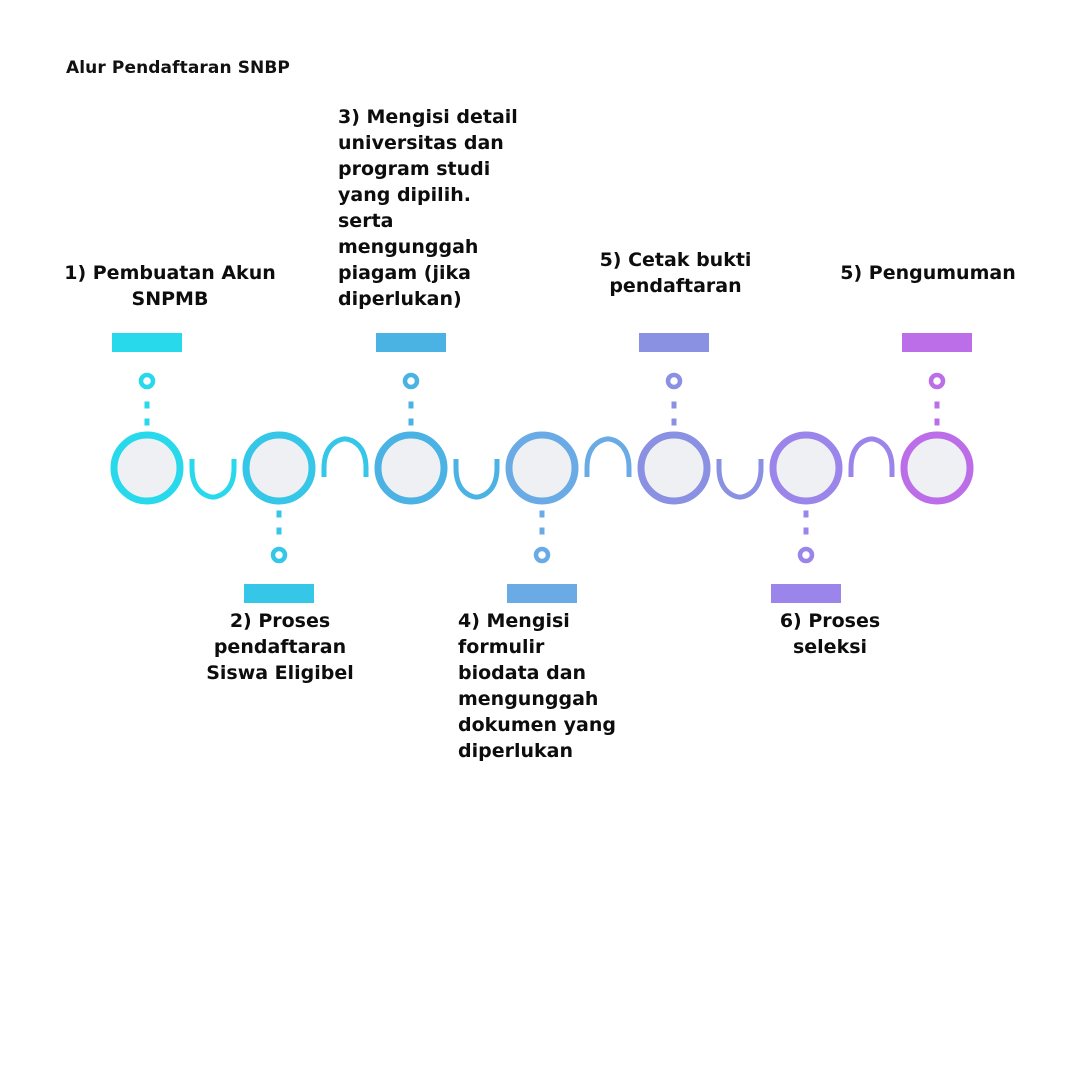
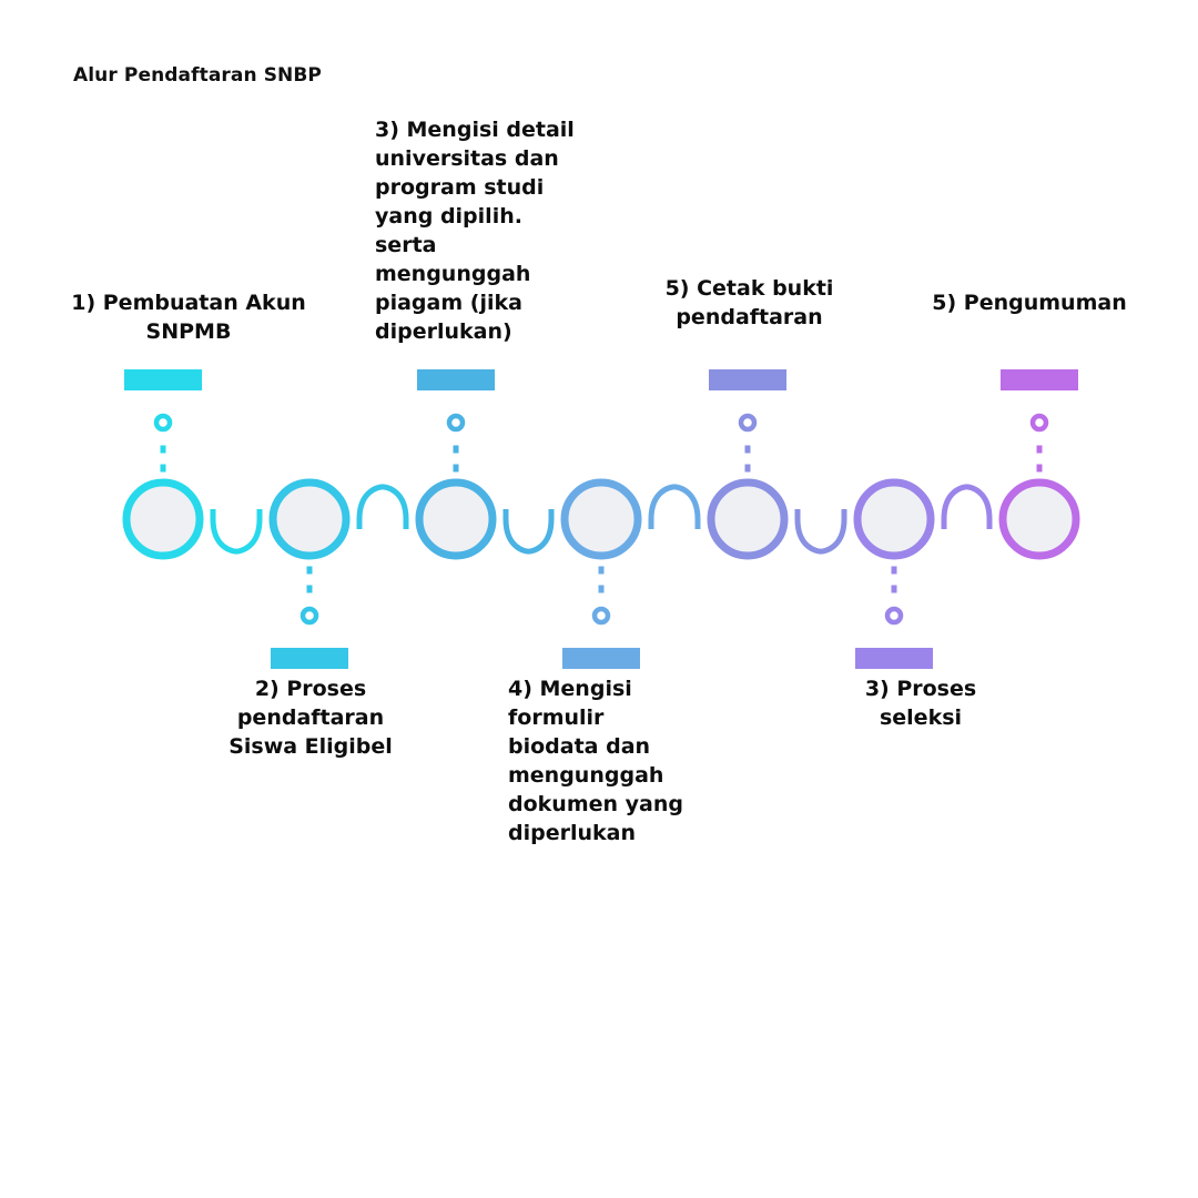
  Alur Pendaftaran SNBP
  1) Pembuatan Akun
  SNPMB
  2) Proses pendaftaran
  Siswa Eligibel
  3) Mengisi detail
  universitas dan
  program studi
  yang dipilih.
  serta
  mengunggah
  piagam (jika
  diperlukan)
  4) Mengisi formulir
  biodata dan
  mengunggah
  dokumen yang
  diperlukan
  5) Cetak bukti
  pendaftaran
- 6) Proses seleksi
+ 3) Proses seleksi
  5) Pengumuman
